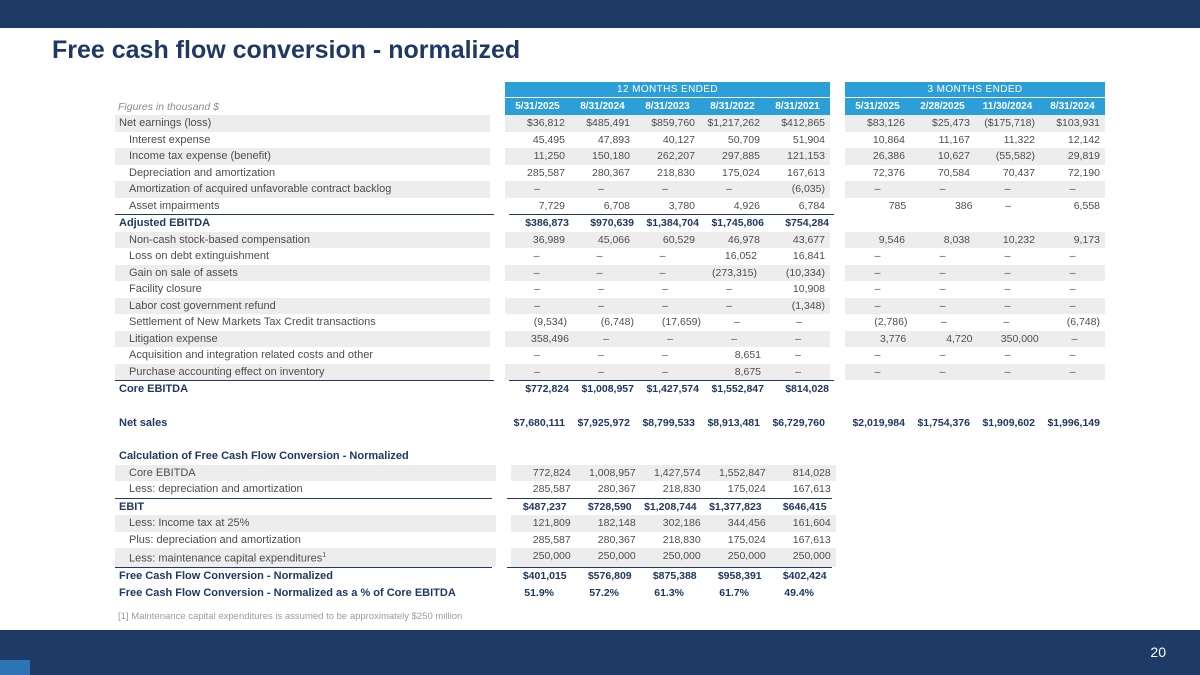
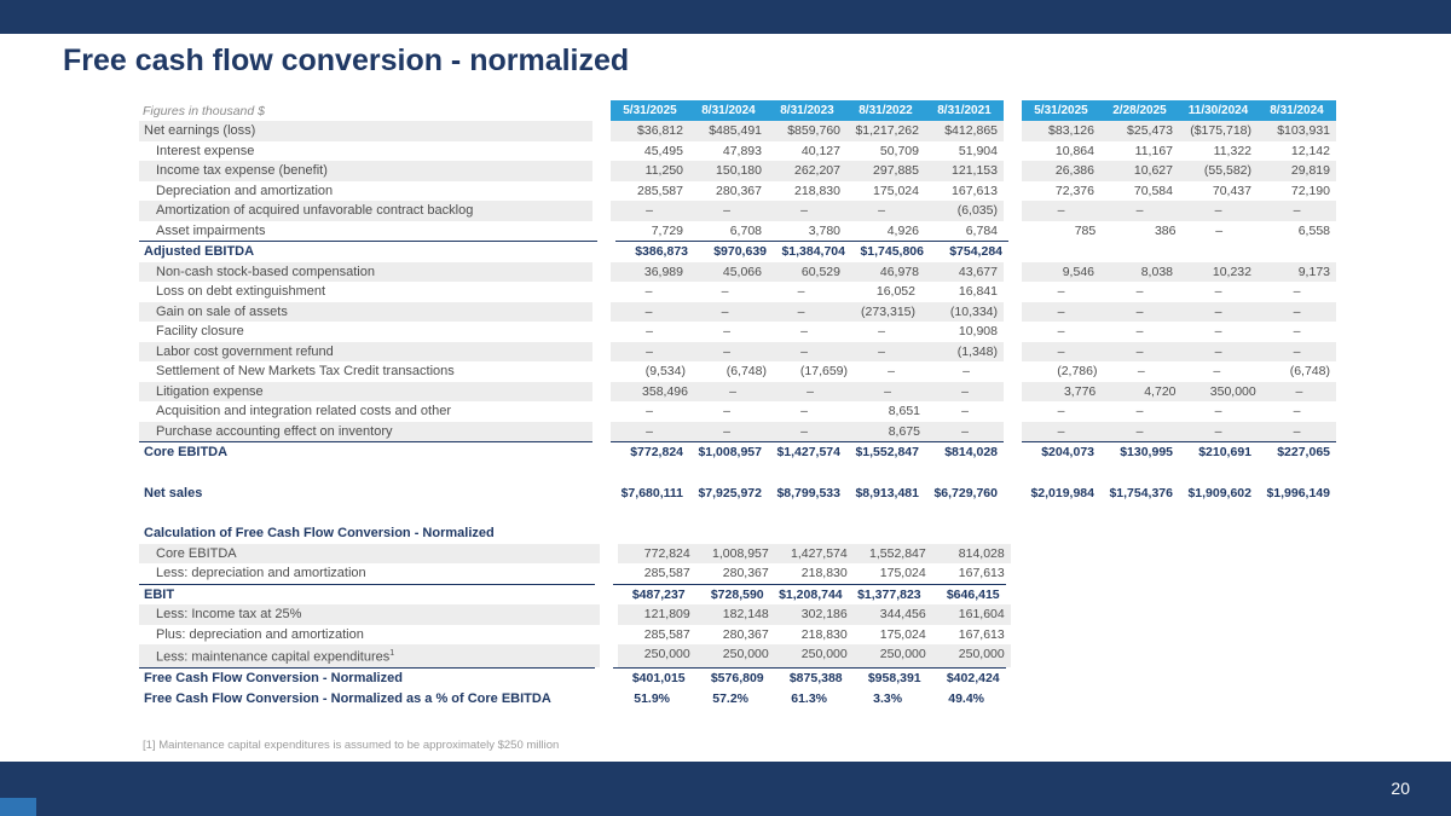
  Free cash flow conversion - normalized
- 12 MONTHS ENDED
- 3 MONTHS ENDED
  Figures in thousand $
  5/31/2025
  8/31/2024
  8/31/2023
  8/31/2022
  8/31/2021
  5/31/2025
  2/28/2025
  11/30/2024
  8/31/2024
  Net earnings (loss)
  $36,812
  $485,491
  $859,760
  $1,217,262
  $412,865
  $83,126
  $25,473
  ($175,718)
  $103,931
  Interest expense
  45,495
  47,893
  40,127
  50,709
  51,904
  10,864
  11,167
  11,322
  12,142
  Income tax expense (benefit)
  11,250
  150,180
  262,207
  297,885
  121,153
  26,386
  10,627
  (55,582)
  29,819
  Depreciation and amortization
  285,587
  280,367
  218,830
  175,024
  167,613
  72,376
  70,584
  70,437
  72,190
  Amortization of acquired unfavorable contract backlog
  –
  –
  –
  –
  (6,035)
  –
  –
  –
  –
  Asset impairments
  7,729
  6,708
  3,780
  4,926
  6,784
  785
  386
  –
  6,558
  Adjusted EBITDA
  $386,873
  $970,639
  $1,384,704
  $1,745,806
  $754,284
  Non-cash stock-based compensation
  36,989
  45,066
  60,529
  46,978
  43,677
  9,546
  8,038
  10,232
  9,173
  Loss on debt extinguishment
  –
  –
  –
  16,052
  16,841
  –
  –
  –
  –
  Gain on sale of assets
  –
  –
  –
  (273,315)
  (10,334)
  –
  –
  –
  –
  Facility closure
  –
  –
  –
  –
  10,908
  –
  –
  –
  –
  Labor cost government refund
  –
  –
  –
  –
  (1,348)
  –
  –
  –
  –
  Settlement of New Markets Tax Credit transactions
  (9,534)
  (6,748)
  (17,659)
  –
  –
  (2,786)
  –
  –
  (6,748)
  Litigation expense
  358,496
  –
  –
  –
  –
  3,776
  4,720
  350,000
  –
  Acquisition and integration related costs and other
  –
  –
  –
  8,651
  –
  –
  –
  –
  –
  Purchase accounting effect on inventory
  –
  –
  –
  8,675
  –
  –
  –
  –
  –
  Core EBITDA
  $772,824
  $1,008,957
  $1,427,574
  $1,552,847
  $814,028
+ $204,073
+ $130,995
+ $210,691
+ $227,065
  Net sales
  $7,680,111
  $7,925,972
  $8,799,533
  $8,913,481
  $6,729,760
  $2,019,984
  $1,754,376
  $1,909,602
  $1,996,149
  Calculation of Free Cash Flow Conversion - Normalized
  Core EBITDA
  772,824
  1,008,957
  1,427,574
  1,552,847
  814,028
  Less: depreciation and amortization
  285,587
  280,367
  218,830
  175,024
  167,613
  EBIT
  $487,237
  $728,590
  $1,208,744
  $1,377,823
  $646,415
  Less: Income tax at 25%
  121,809
  182,148
  302,186
  344,456
  161,604
  Plus: depreciation and amortization
  285,587
  280,367
  218,830
  175,024
  167,613
  Less: maintenance capital expenditures
  250,000
  250,000
  250,000
  250,000
  250,000
  Free Cash Flow Conversion - Normalized
  $401,015
  $576,809
  $875,388
  $958,391
  $402,424
  Free Cash Flow Conversion - Normalized as a % of Core EBITDA
  51.9%
  57.2%
  61.3%
- 61.7%
+ 3.3%
  49.4%
  [1] Maintenance capital expenditures is assumed to be approximately $250 million
  20
